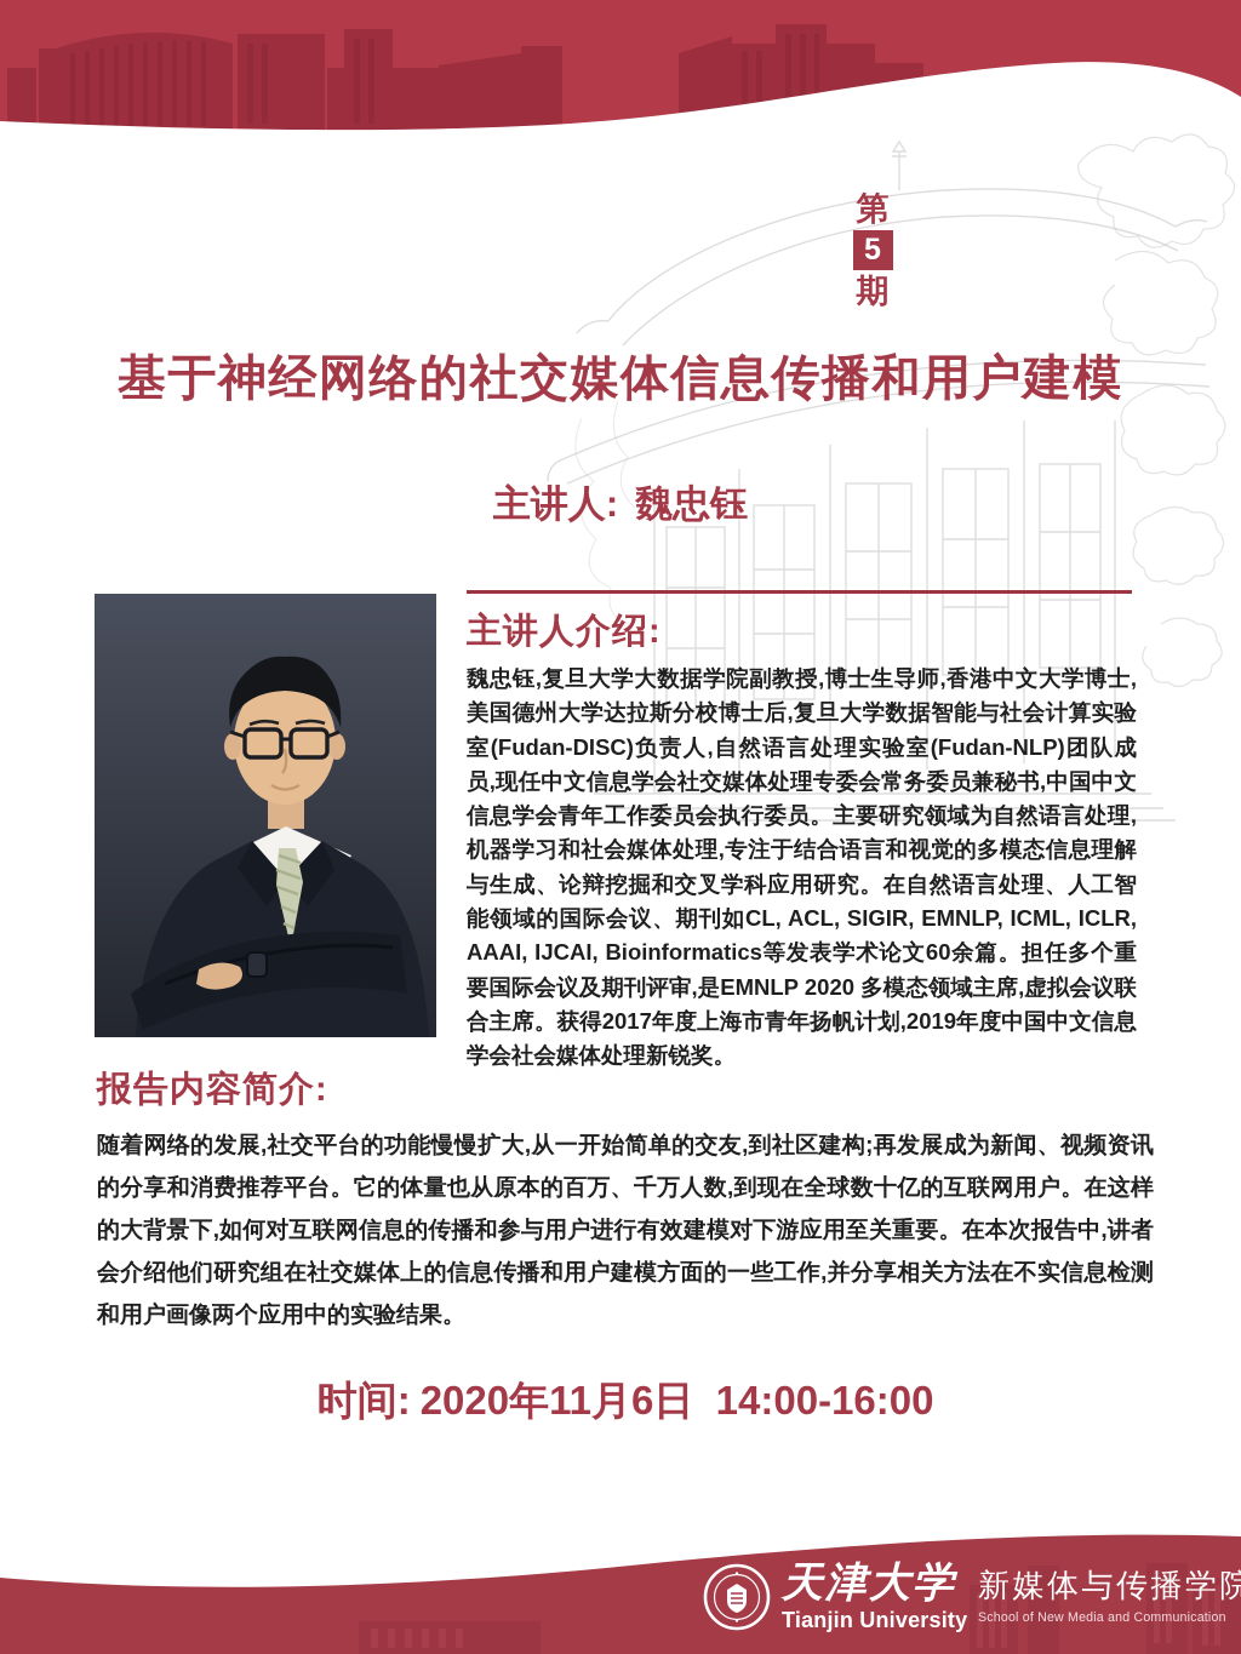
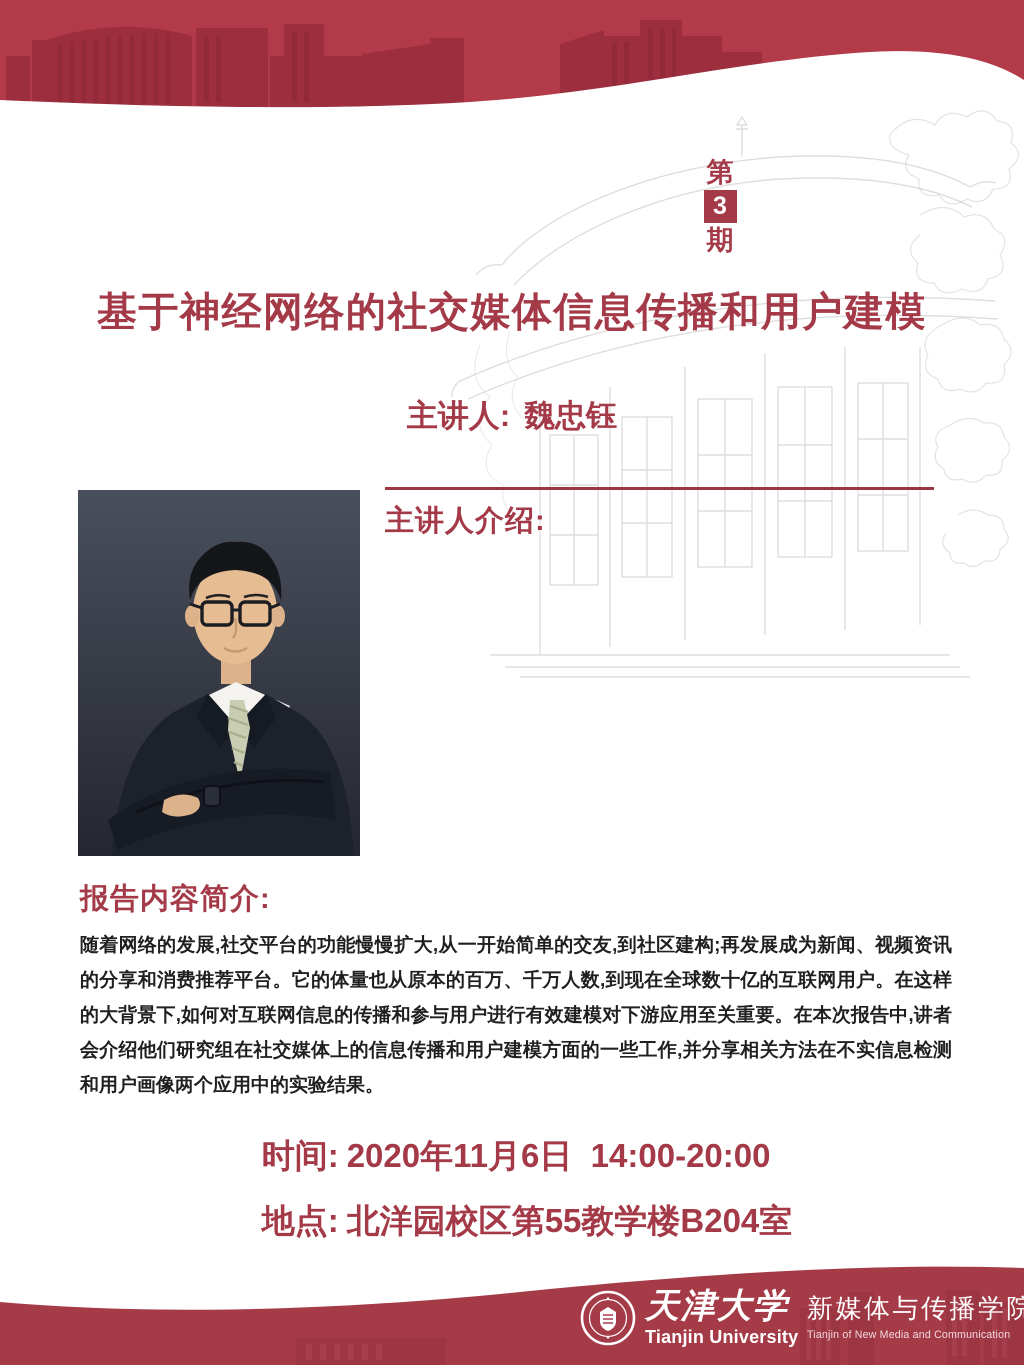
  第
- 5
+ 3
  期
  基于神经网络的社交媒体信息传播和用户建模
  主讲人: 魏忠钰
  主讲人介绍:
- 魏忠钰,复旦大学大数据学院副教授,博士生导师,香港中文大学博士,美国德州大学达拉斯分校博士后,复旦大学数据智能与社会计算实验室(Fudan-DISC)负责人,自然语言处理实验室(Fudan-NLP)团队成员,现任中文信息学会社交媒体处理专委会常务委员兼秘书,中国中文信息学会青年工作委员会执行委员。主要研究领域为自然语言处理,机器学习和社会媒体处理,专注于结合语言和视觉的多模态信息理解与生成、论辩挖掘和交叉学科应用研究。在自然语言处理、人工智能领域的国际会议、期刊如CL, ACL, SIGIR, EMNLP, ICML, ICLR, AAAI, IJCAI, Bioinformatics等发表学术论文60余篇。担任多个重要国际会议及期刊评审,是EMNLP 2020 多模态领域主席,虚拟会议联合主席。获得2017年度上海市青年扬帆计划,2019年度中国中文信息学会社会媒体处理新锐奖。
  报告内容简介:
  随着网络的发展,社交平台的功能慢慢扩大,从一开始简单的交友,到社区建构;再发展成为新闻、视频资讯的分享和消费推荐平台。它的体量也从原本的百万、千万人数,到现在全球数十亿的互联网用户。在这样的大背景下,如何对互联网信息的传播和参与用户进行有效建模对下游应用至关重要。在本次报告中,讲者会介绍他们研究组在社交媒体上的信息传播和用户建模方面的一些工作,并分享相关方法在不实信息检测和用户画像两个应用中的实验结果。
- 时间: 2020年11月6日 14:00-16:00
+ 时间: 2020年11月6日 14:00-20:00
+ 地点: 北洋园校区第55教学楼B204室
  天津大学
  Tianjin University
  新媒体与传播学院
- School of New Media and Communication
+ Tianjin of New Media and Communication
